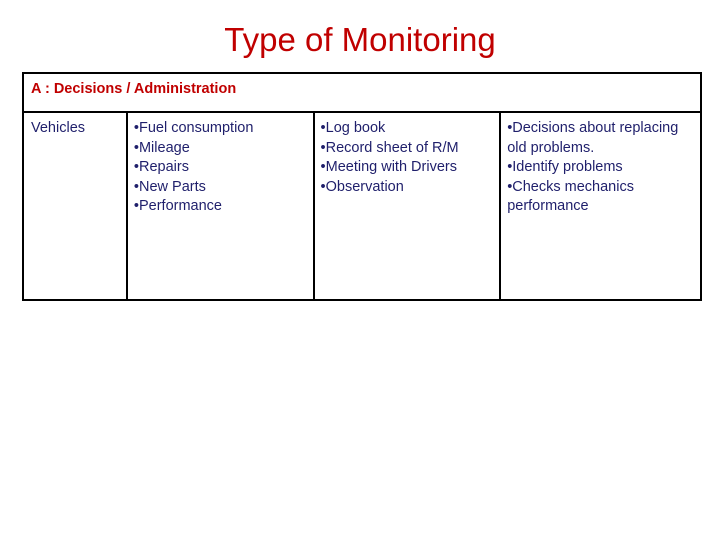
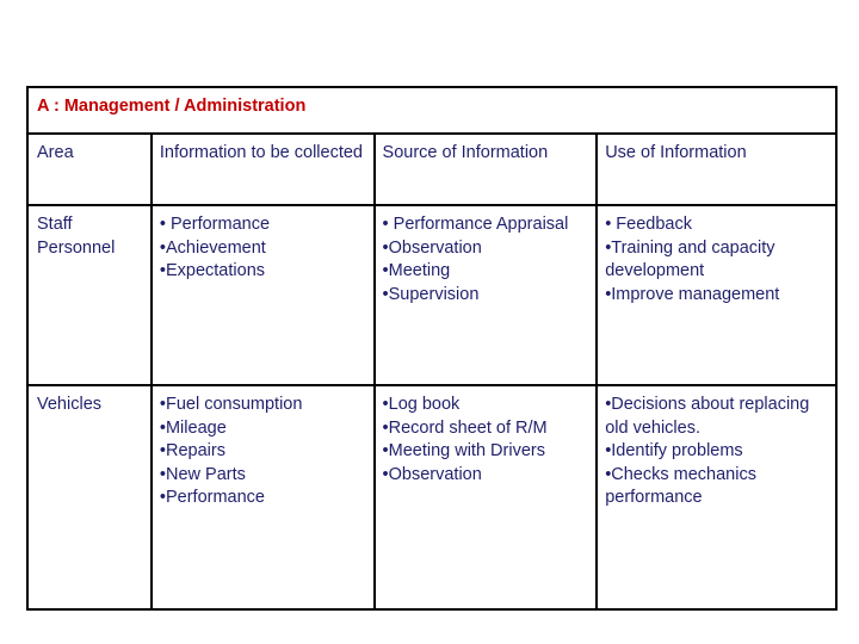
- Type of Monitoring
- A : Decisions / Administration
+ A : Management / Administration
+ Area	Information to be collected	Source of Information	Use of Information
+ Staff Personnel	• Performance•Achievement•Expectations	• Performance Appraisal•Observation•Meeting•Supervision	• Feedback•Training and capacity development•Improve management
- Vehicles	•Fuel consumption•Mileage•Repairs•New Parts•Performance	•Log book•Record sheet of R/M•Meeting with Drivers•Observation	•Decisions about replacing old problems.•Identify problems•Checks mechanics performance
+ Vehicles	•Fuel consumption•Mileage•Repairs•New Parts•Performance	•Log book•Record sheet of R/M•Meeting with Drivers•Observation	•Decisions about replacing old vehicles.•Identify problems•Checks mechanics performance
